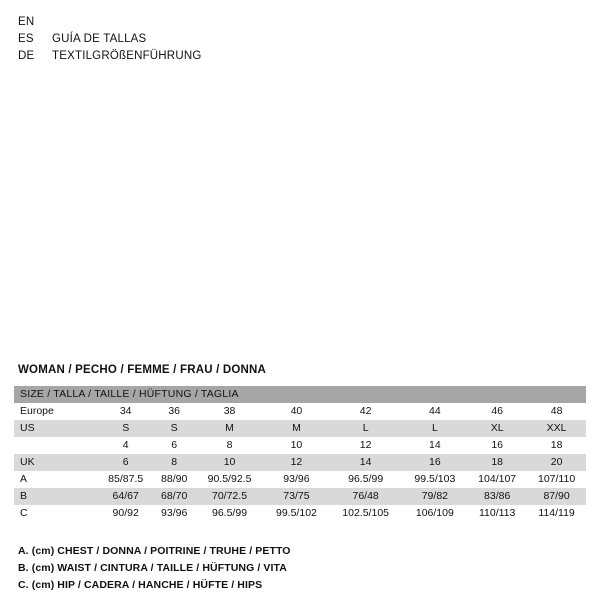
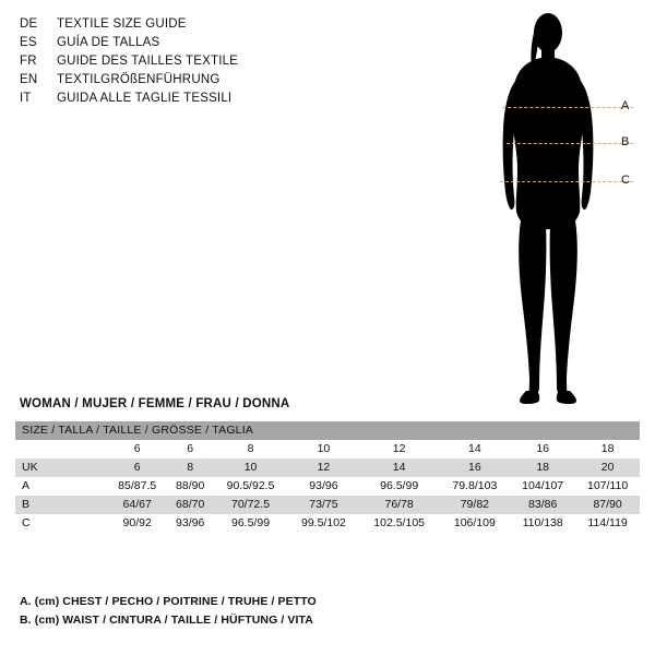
- EN
+ DE
+ TEXTILE SIZE GUIDE
  ES
  GUÍA DE TALLAS
+ FR
+ GUIDE DES TAILLES TEXTILE
- DE
+ EN
  TEXTILGRÖßENFÜHRUNG
+ IT
+ GUIDA ALLE TAGLIE TESSILI
+ A
+ B
+ C
- WOMAN / PECHO / FEMME / FRAU / DONNA
+ WOMAN / MUJER / FEMME / FRAU / DONNA
- SIZE / TALLA / TAILLE / HÜFTUNG / TAGLIA
+ SIZE / TALLA / TAILLE / GRÖSSE / TAGLIA
- Europe	34	36	38	40	42	44	46	48
- US	S	S	M	M	L	L	XL	XXL
- 	4	6	8	10	12	14	16	18
+ 	6	6	8	10	12	14	16	18
  UK	6	8	10	12	14	16	18	20
- A	85/87.5	88/90	90.5/92.5	93/96	96.5/99	99.5/103	104/107	107/110
+ A	85/87.5	88/90	90.5/92.5	93/96	96.5/99	79.8/103	104/107	107/110
- B	64/67	68/70	70/72.5	73/75	76/48	79/82	83/86	87/90
+ B	64/67	68/70	70/72.5	73/75	76/78	79/82	83/86	87/90
- C	90/92	93/96	96.5/99	99.5/102	102.5/105	106/109	110/113	114/119
+ C	90/92	93/96	96.5/99	99.5/102	102.5/105	106/109	110/138	114/119
- A. (cm) CHEST / DONNA / POITRINE / TRUHE / PETTO
+ A. (cm) CHEST / PECHO / POITRINE / TRUHE / PETTO
  B. (cm) WAIST / CINTURA / TAILLE / HÜFTUNG / VITA
- C. (cm) HIP / CADERA / HANCHE / HÜFTE / HIPS
